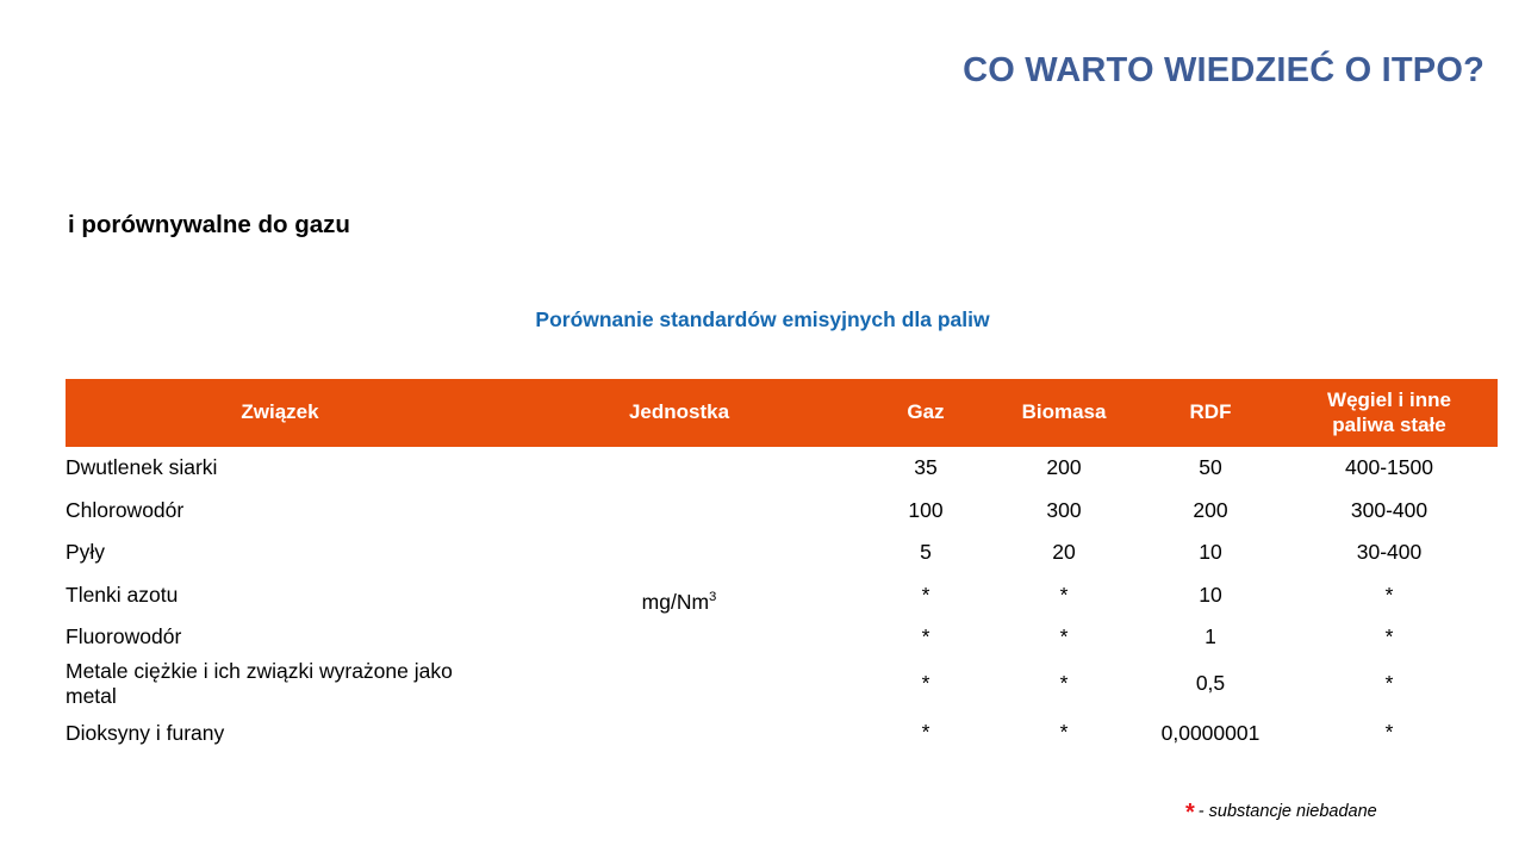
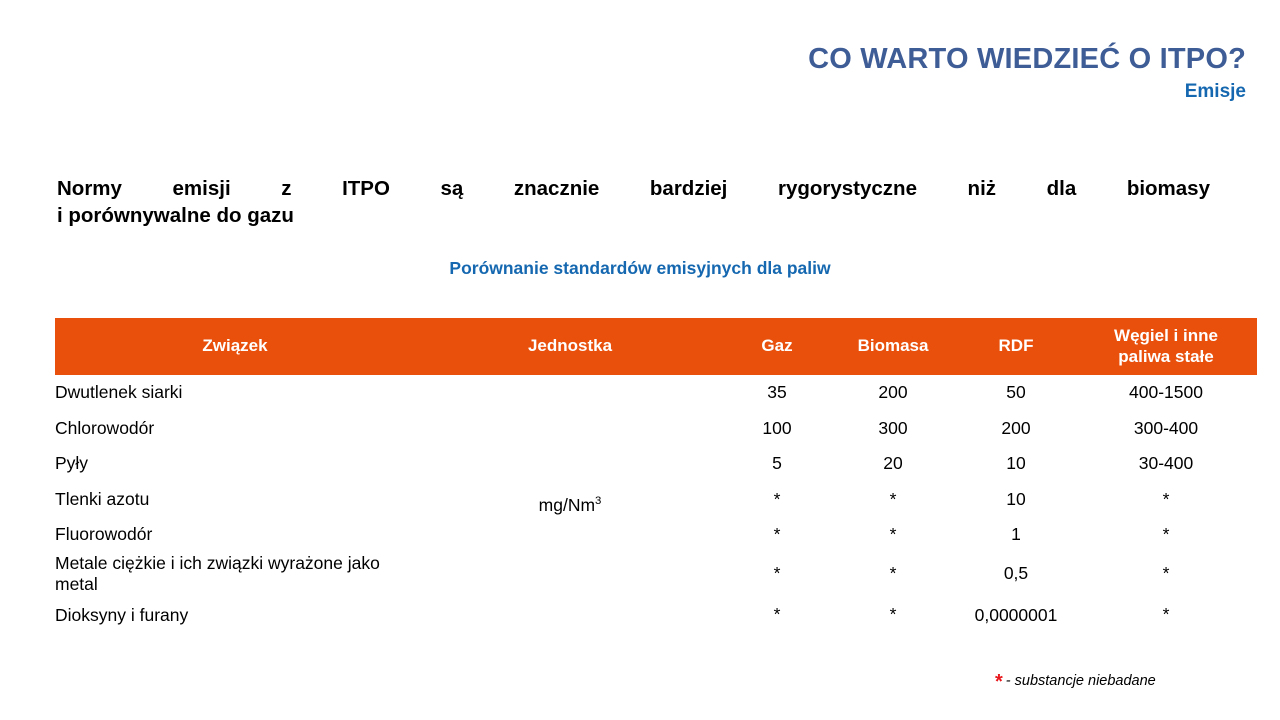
  CO WARTO WIEDZIEĆ O ITPO?
+ Emisje
+ Normy emisji z ITPO są znacznie bardziej rygorystyczne niż dla biomasy
  i porównywalne do gazu
  Porównanie standardów emisyjnych dla paliw
  Związek	Jednostka	Gaz	Biomasa	RDF	Węgiel i inne paliwa stałe
  Dwutlenek siarki	mg/Nm3	35	200	50	400-1500
  Chlorowodór	100	300	200	300-400
  Pyły	5	20	10	30-400
  Tlenki azotu	*	*	10	*
  Fluorowodór	*	*	1	*
  Metale ciężkie i ich związki wyrażone jako metal	*	*	0,5	*
  Dioksyny i furany	*	*	0,0000001	*
  * - substancje niebadane
